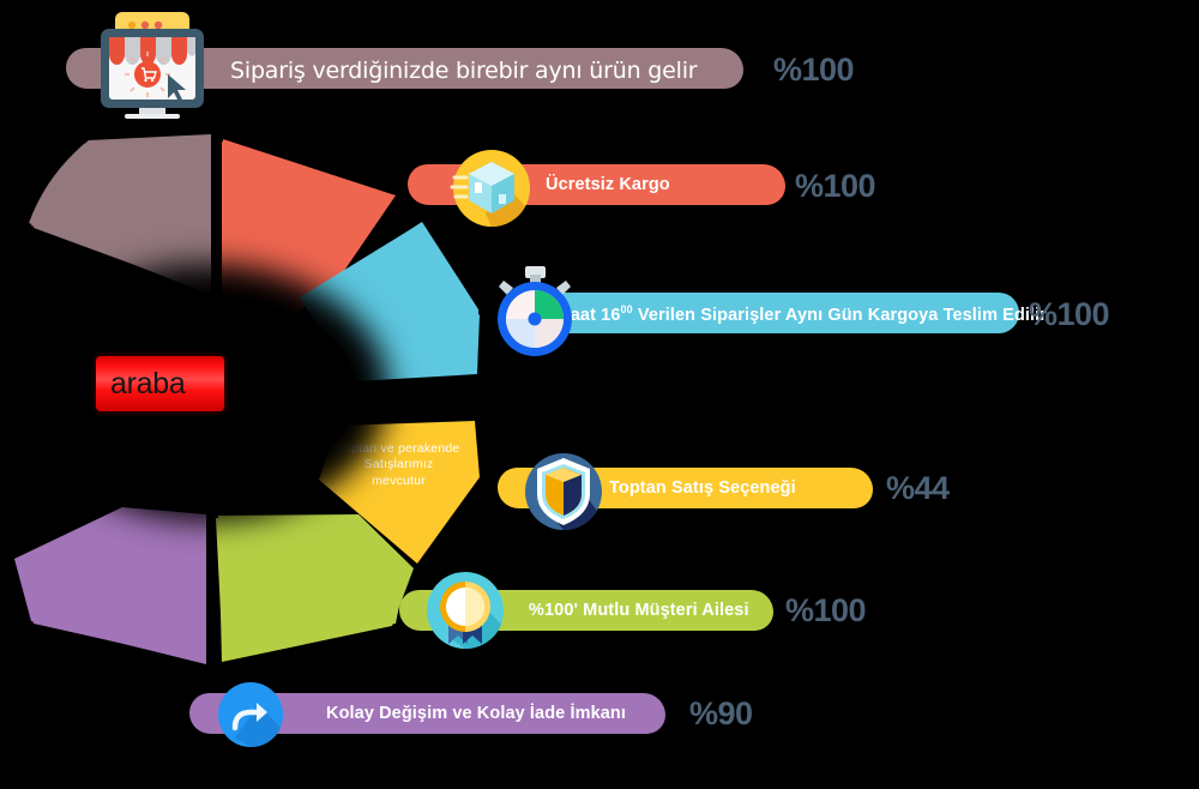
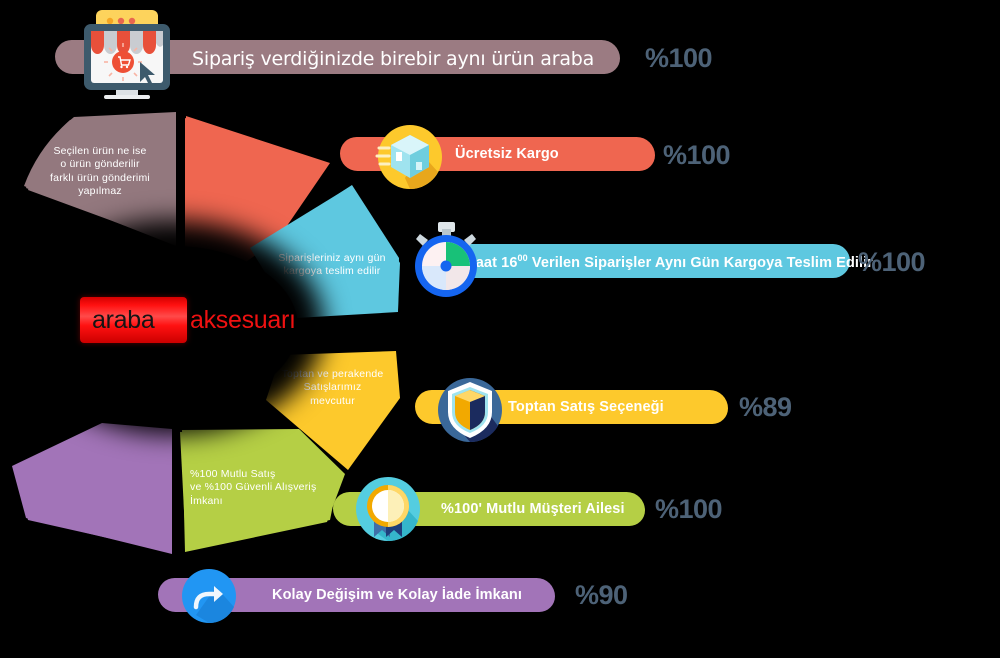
+ Seçilen ürün ne ise
+ o ürün gönderilir
+ farklı ürün gönderimi
+ yapılmaz
+ Siparişleriniz aynı gün
+ kargoya teslim edilir
  Toptan ve perakende
  Satışlarımız
  mevcutur
+ %100 Mutlu Satış
+ ve %100 Güvenli Alışveriş
+ İmkanı
  araba
+ aksesuarı
- Sipariş verdiğinizde birebir aynı ürün gelir
+ Sipariş verdiğinizde birebir aynı ürün araba
  %100
  Ücretsiz Kargo
  %100
  aat 1600 Verilen Siparişler Aynı Gün Kargoya Teslim Edilir
  %100
  Toptan Satış Seçeneği
- %44
+ %89
  %100' Mutlu Müşteri Ailesi
  %100
  Kolay Değişim ve Kolay İade İmkanı
  %90
